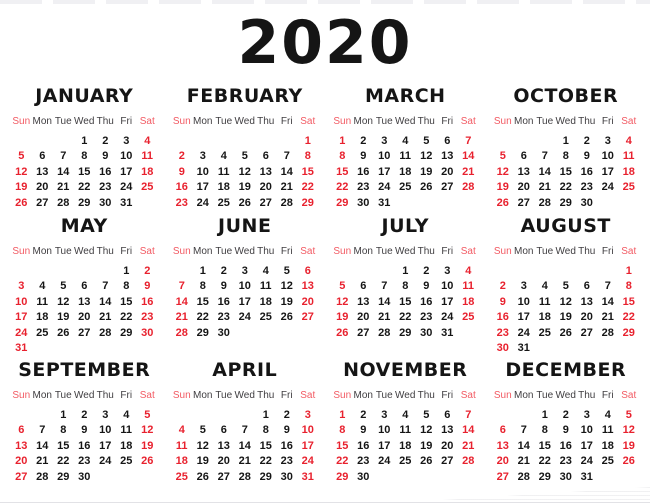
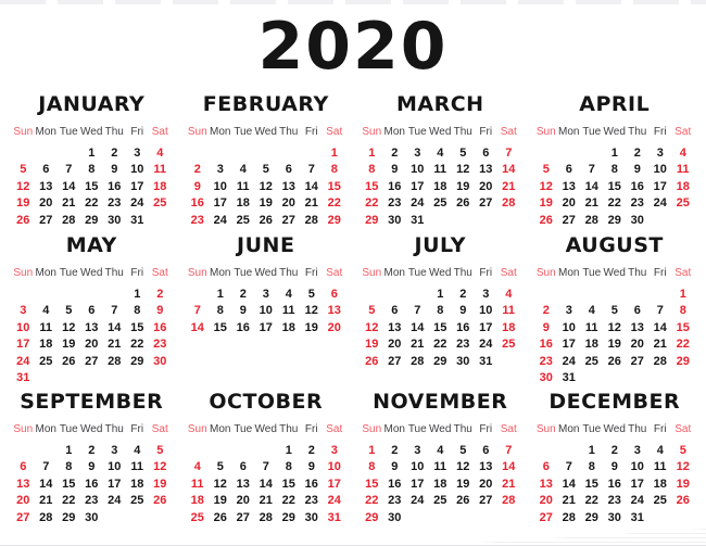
  2020
  JANUARY
  Sun	Mon	Tue	Wed	Thu	Fri	Sat
  			1	2	3	4
  5	6	7	8	9	10	11
  12	13	14	15	16	17	18
  19	20	21	22	23	24	25
  26	27	28	29	30	31
  FEBRUARY
  Sun	Mon	Tue	Wed	Thu	Fri	Sat
  						1
  2	3	4	5	6	7	8
  9	10	11	12	13	14	15
  16	17	18	19	20	21	22
  23	24	25	26	27	28	29
  MARCH
  Sun	Mon	Tue	Wed	Thu	Fri	Sat
  1	2	3	4	5	6	7
  8	9	10	11	12	13	14
  15	16	17	18	19	20	21
  22	23	24	25	26	27	28
  29	30	31
- OCTOBER
+ APRIL
  Sun	Mon	Tue	Wed	Thu	Fri	Sat
  			1	2	3	4
  5	6	7	8	9	10	11
  12	13	14	15	16	17	18
  19	20	21	22	23	24	25
  26	27	28	29	30
  MAY
  Sun	Mon	Tue	Wed	Thu	Fri	Sat
  					1	2
  3	4	5	6	7	8	9
  10	11	12	13	14	15	16
  17	18	19	20	21	22	23
  24	25	26	27	28	29	30
  31
  JUNE
  Sun	Mon	Tue	Wed	Thu	Fri	Sat
  	1	2	3	4	5	6
  7	8	9	10	11	12	13
  14	15	16	17	18	19	20
- 21	22	23	24	25	26	27
- 28	29	30
  JULY
  Sun	Mon	Tue	Wed	Thu	Fri	Sat
  			1	2	3	4
  5	6	7	8	9	10	11
  12	13	14	15	16	17	18
  19	20	21	22	23	24	25
  26	27	28	29	30	31
  AUGUST
  Sun	Mon	Tue	Wed	Thu	Fri	Sat
  						1
  2	3	4	5	6	7	8
  9	10	11	12	13	14	15
  16	17	18	19	20	21	22
  23	24	25	26	27	28	29
  30	31
  SEPTEMBER
  Sun	Mon	Tue	Wed	Thu	Fri	Sat
  		1	2	3	4	5
  6	7	8	9	10	11	12
  13	14	15	16	17	18	19
  20	21	22	23	24	25	26
  27	28	29	30
- APRIL
+ OCTOBER
  Sun	Mon	Tue	Wed	Thu	Fri	Sat
  				1	2	3
  4	5	6	7	8	9	10
  11	12	13	14	15	16	17
  18	19	20	21	22	23	24
  25	26	27	28	29	30	31
  NOVEMBER
  Sun	Mon	Tue	Wed	Thu	Fri	Sat
  1	2	3	4	5	6	7
  8	9	10	11	12	13	14
  15	16	17	18	19	20	21
  22	23	24	25	26	27	28
  29	30
  DECEMBER
  Sun	Mon	Tue	Wed	Thu	Fri	Sat
  		1	2	3	4	5
  6	7	8	9	10	11	12
  13	14	15	16	17	18	19
  20	21	22	23	24	25	26
  27	28	29	30	31
